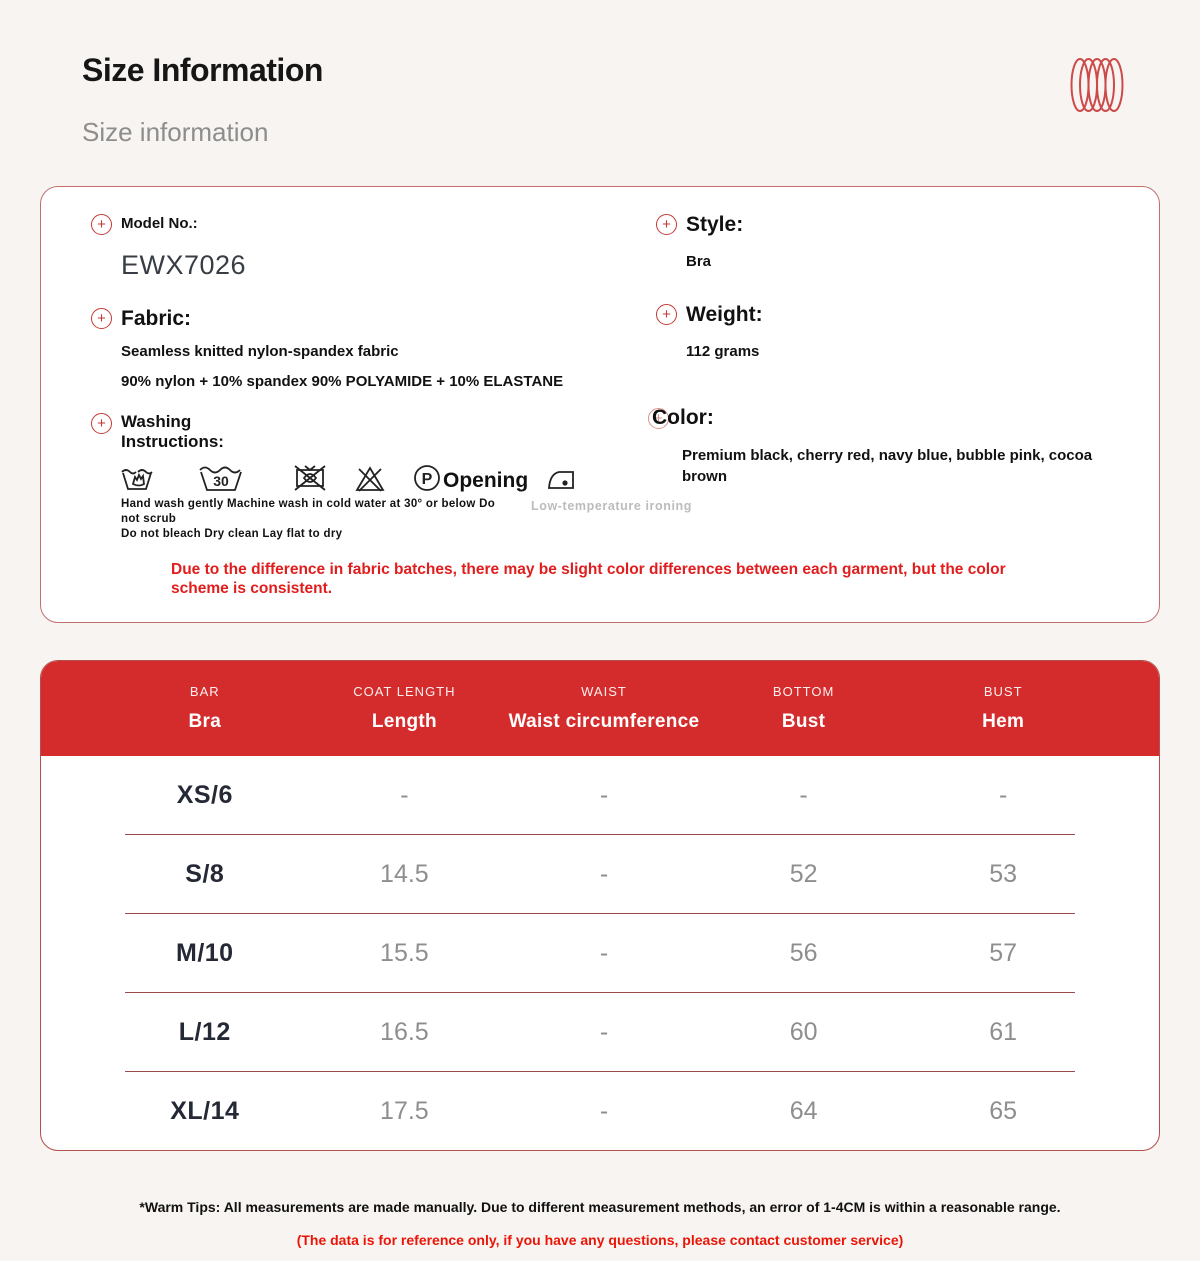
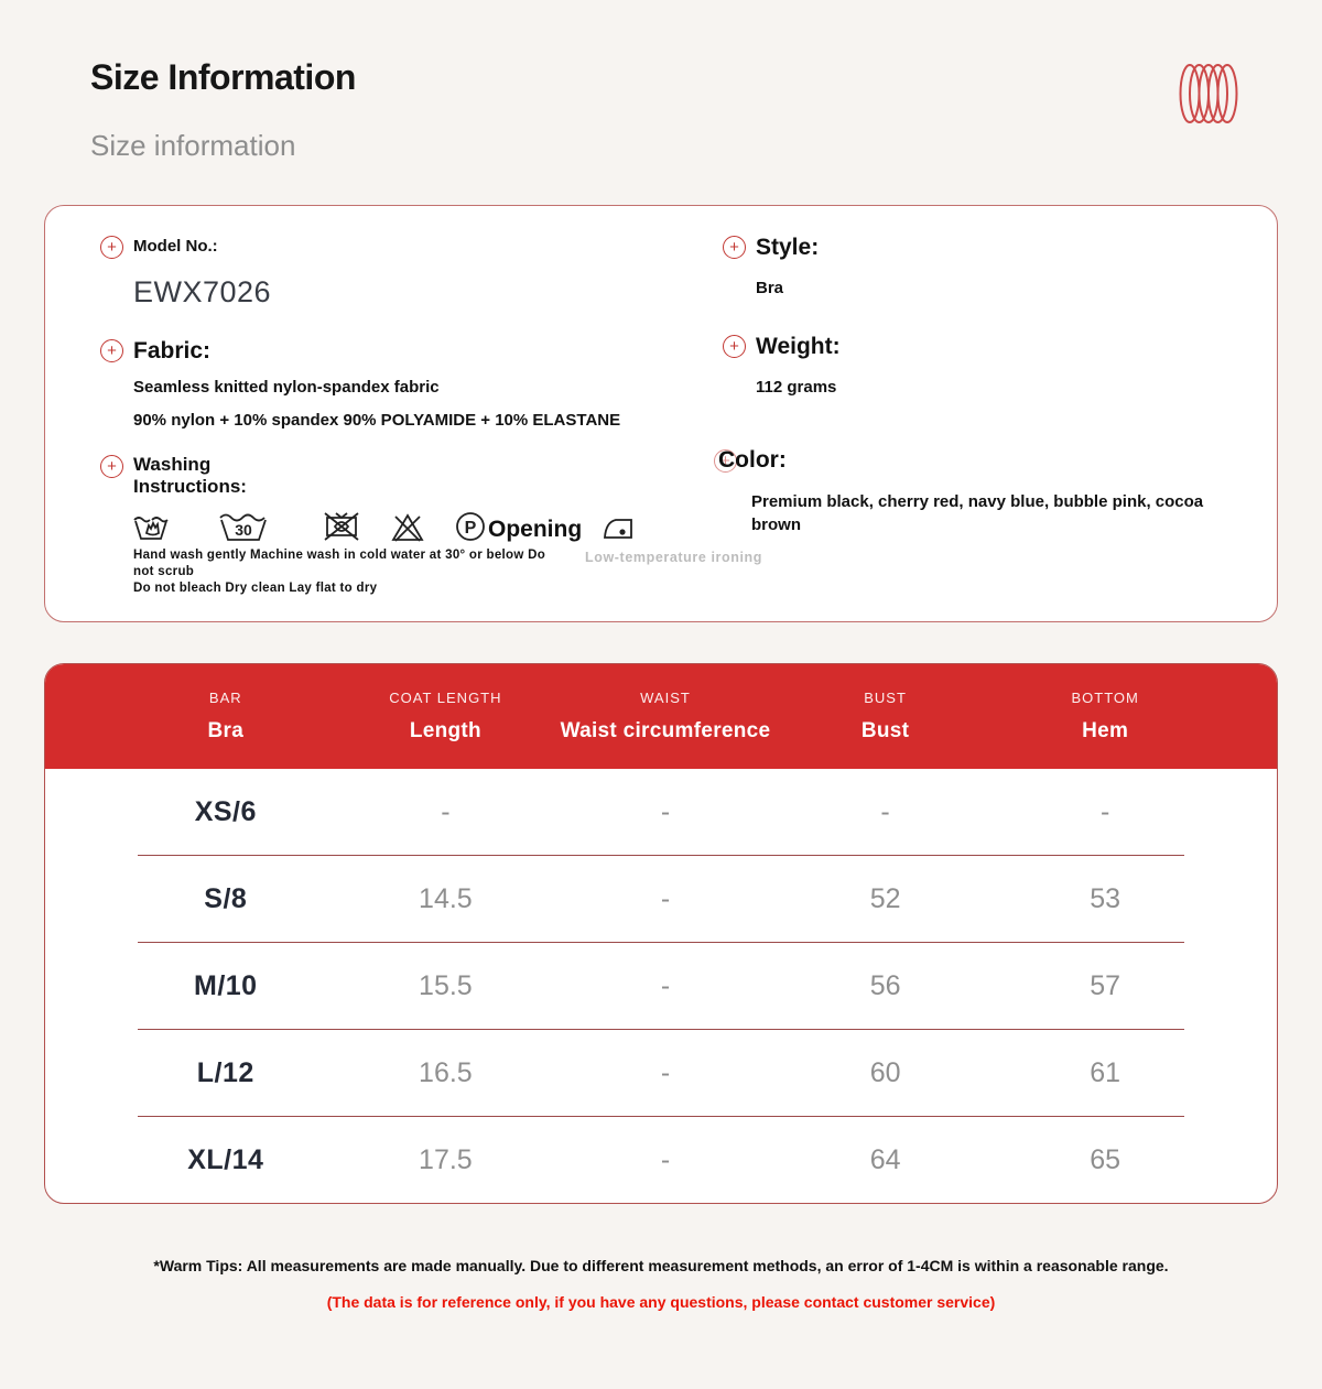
  Size Information
  Size information
  +
  Model No.:
  EWX7026
  +
  Fabric:
  Seamless knitted nylon-spandex fabric
  90% nylon + 10% spandex 90% POLYAMIDE + 10% ELASTANE
  +
  Washing
  Instructions:
  30
  P
  Opening
  Hand wash gently Machine wash in cold water at 30° or below Do not scrub
  Do not bleach Dry clean Lay flat to dry
  Low-temperature ironing
  +
  Style:
  Bra
  +
  Weight:
  112 grams
  +
  Color:
  Premium black, cherry red, navy blue, bubble pink, cocoa brown
- Due to the difference in fabric batches, there may be slight color differences between each garment, but the color scheme is consistent.
  BAR
  Bra
  COAT LENGTH
  Length
  WAIST
  Waist circumference
- BOTTOM
+ BUST
  Bust
- BUST
+ BOTTOM
  Hem
  XS/6
  -
  -
  -
  -
  S/8
  14.5
  -
  52
  53
  M/10
  15.5
  -
  56
  57
  L/12
  16.5
  -
  60
  61
  XL/14
  17.5
  -
  64
  65
  *Warm Tips: All measurements are made manually. Due to different measurement methods, an error of 1-4CM is within a reasonable range.
  (The data is for reference only, if you have any questions, please contact customer service)
